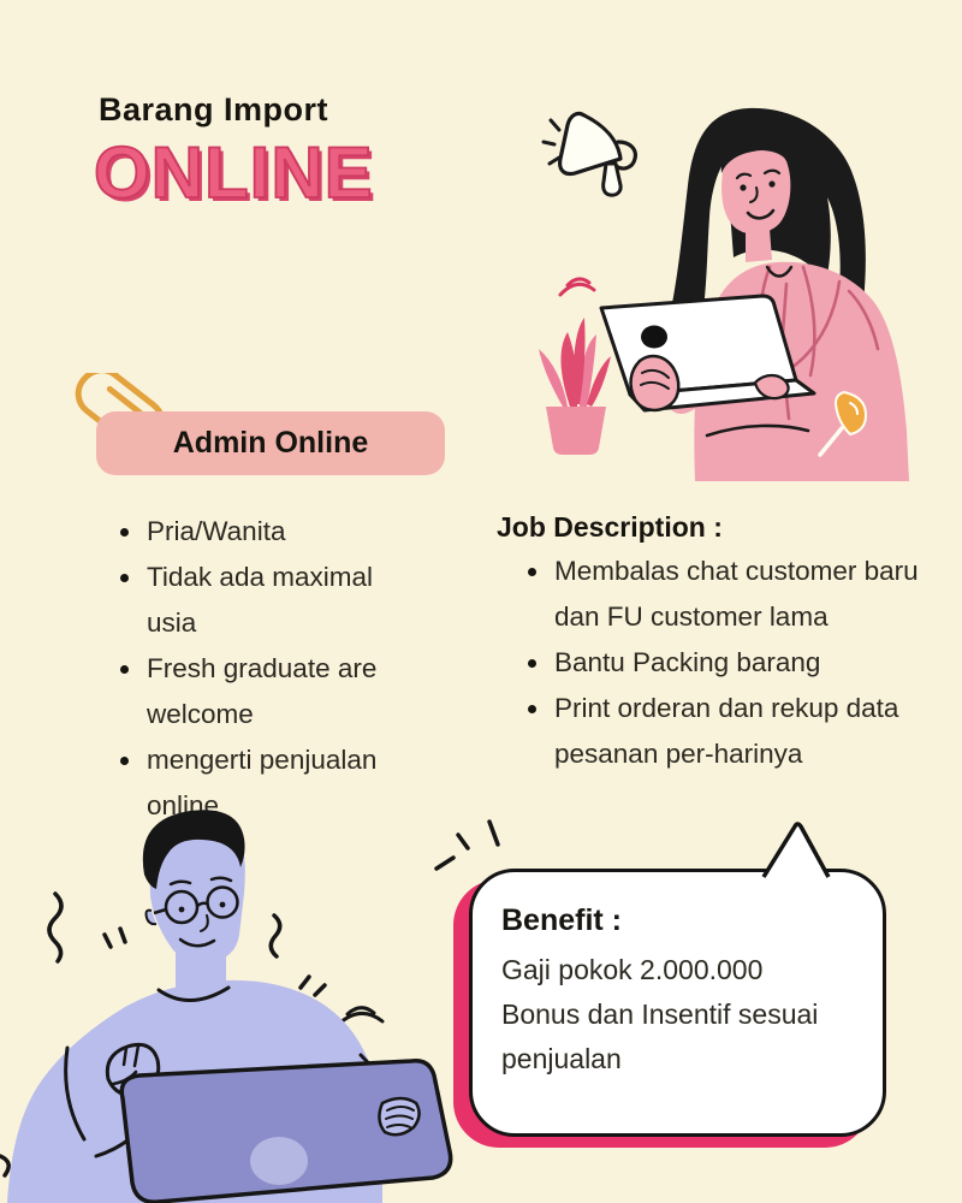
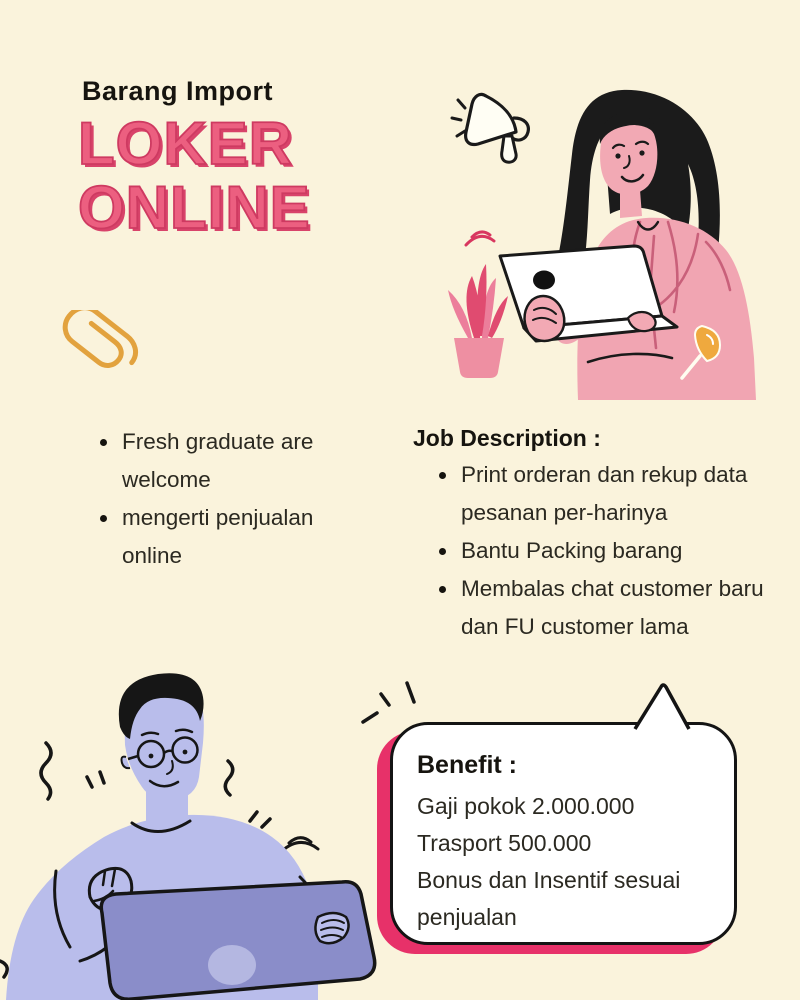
  Barang Import
+ LOKER
  ONLINE
- Admin Online
- Pria/Wanita
- Tidak ada maximal usia
  Fresh graduate are welcome
  mengerti penjualan online
  Job Description :
- Membalas chat customer baru dan FU customer lama
+ Print orderan dan rekup data pesanan per-harinya
  Bantu Packing barang
- Print orderan dan rekup data pesanan per-harinya
+ Membalas chat customer baru dan FU customer lama
  Benefit :
  Gaji pokok 2.000.000
+ Trasport 500.000
  Bonus dan Insentif sesuai penjualan
